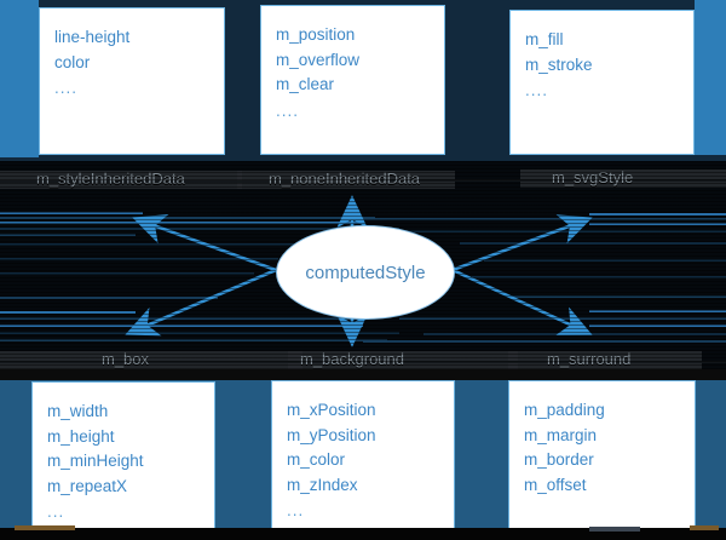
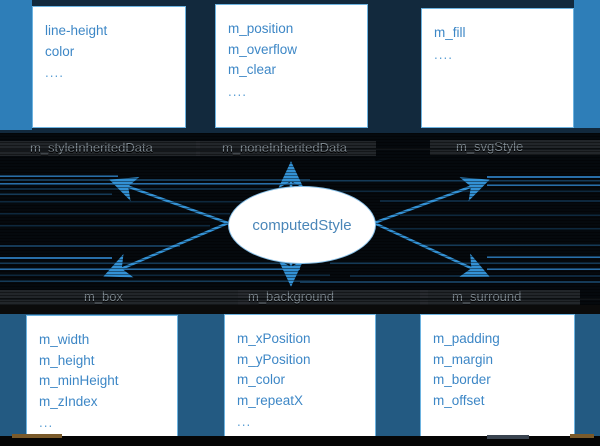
  line-height
  color
  ....
  m_position
  m_overflow
  m_clear
  ....
  m_fill
- m_stroke
  ....
  m_width
  m_height
  m_minHeight
- m_repeatX
+ m_zIndex
  ...
  m_xPosition
  m_yPosition
  m_color
- m_zIndex
+ m_repeatX
  ...
  m_padding
  m_margin
  m_border
  m_offset
  computedStyle
  m_styleInheritedData
  m_noneInheritedData
  m_svgStyle
  m_box
  m_background
  m_surround
